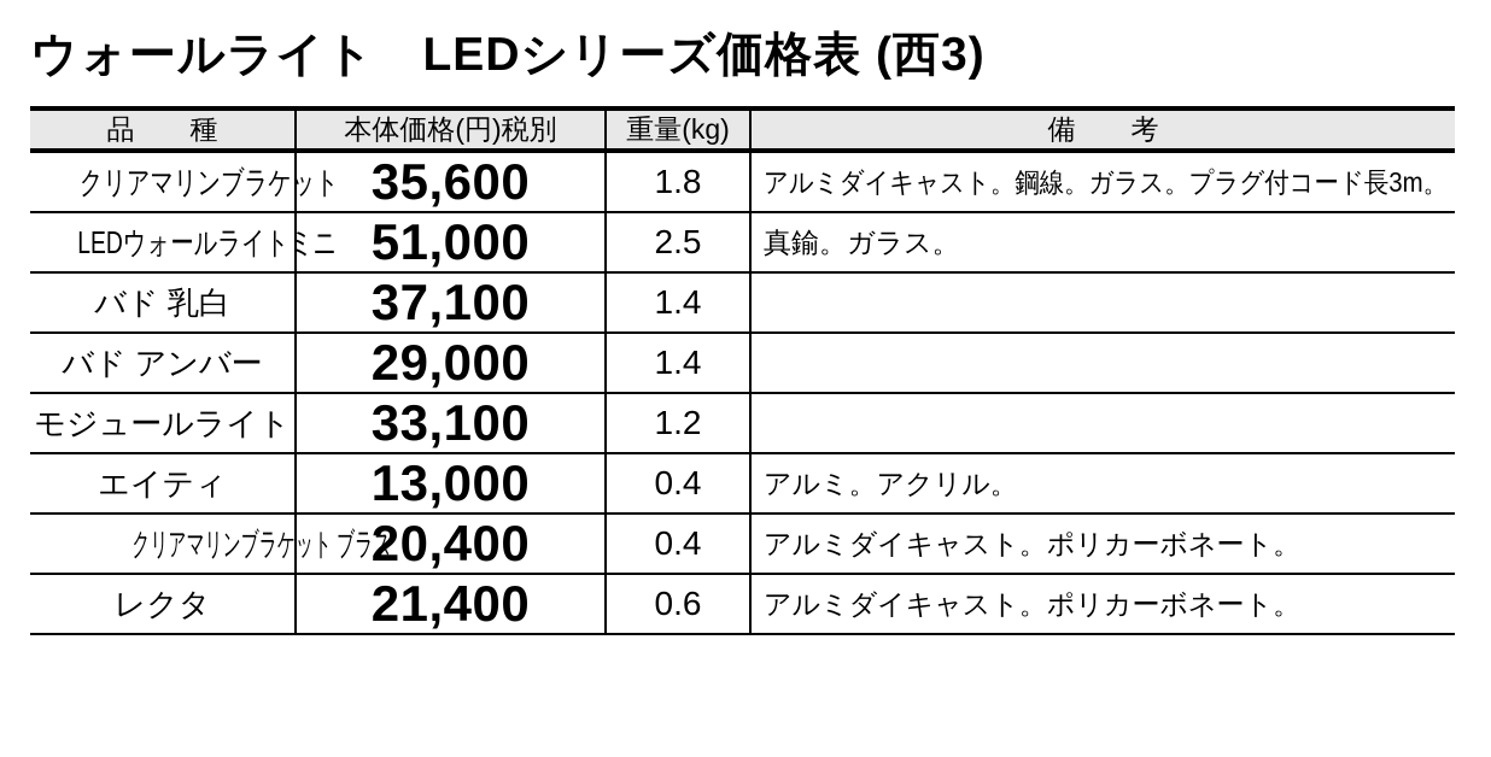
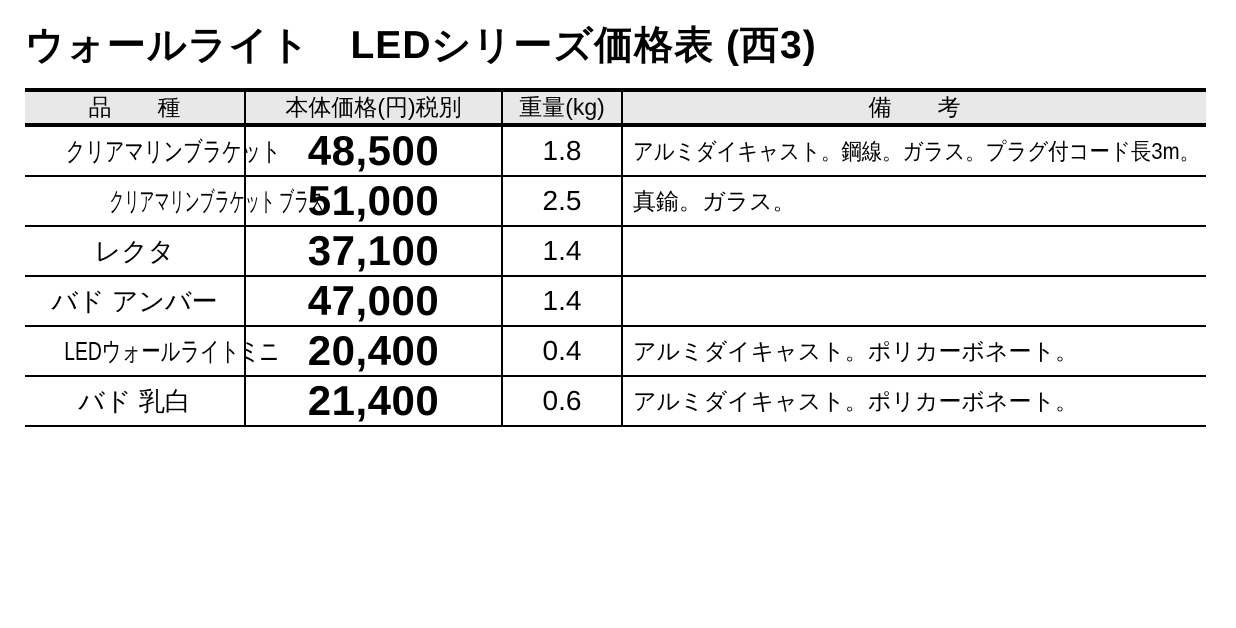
  ウォールライト LEDシリーズ価格表 (西3)
  品 種	本体価格(円)税別	重量(kg)	備 考
- クリアマリンブラケット	35,600	1.8	アルミダイキャスト。鋼線。ガラス。プラグ付コード長3m。
+ クリアマリンブラケット	48,500	1.8	アルミダイキャスト。鋼線。ガラス。プラグ付コード長3m。
- LEDウォールライトミニ	51,000	2.5	真鍮。ガラス。
+ クリアマリンブラケット ブラス	51,000	2.5	真鍮。ガラス。
- バド 乳白	37,100	1.4
+ レクタ	37,100	1.4
- バド アンバー	29,000	1.4
+ バド アンバー	47,000	1.4
- モジュールライト	33,100	1.2
- エイティ	13,000	0.4	アルミ。アクリル。
- クリアマリンブラケット ブラス	20,400	0.4	アルミダイキャスト。ポリカーボネート。
+ LEDウォールライトミニ	20,400	0.4	アルミダイキャスト。ポリカーボネート。
- レクタ	21,400	0.6	アルミダイキャスト。ポリカーボネート。
+ バド 乳白	21,400	0.6	アルミダイキャスト。ポリカーボネート。
